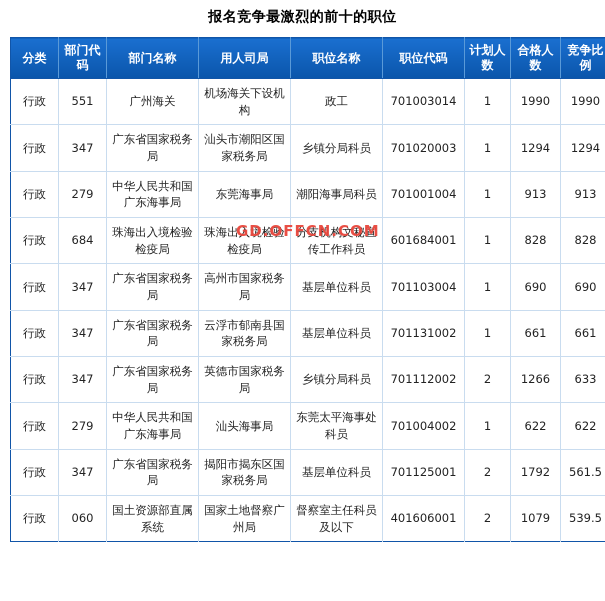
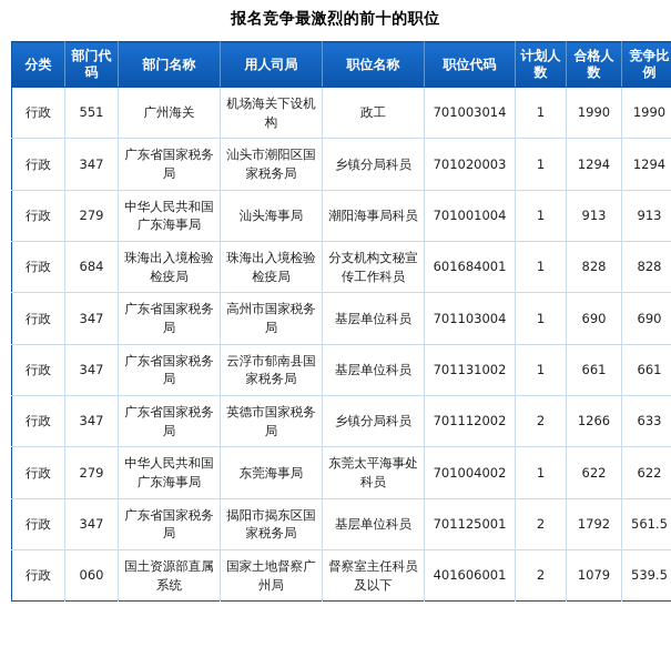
  报名竞争最激烈的前十的职位
  分类	部门代码	部门名称	用人司局	职位名称	职位代码	计划人数	合格人数	竞争比例
  行政	551	广州海关	机场海关下设机构	政工	701003014	1	1990	1990
  行政	347	广东省国家税务局	汕头市潮阳区国家税务局	乡镇分局科员	701020003	1	1294	1294
- 行政	279	中华人民共和国广东海事局	东莞海事局	潮阳海事局科员	701001004	1	913	913
+ 行政	279	中华人民共和国广东海事局	汕头海事局	潮阳海事局科员	701001004	1	913	913
  行政	684	珠海出入境检验检疫局	珠海出入境检验检疫局	分支机构文秘宣传工作科员	601684001	1	828	828
  行政	347	广东省国家税务局	高州市国家税务局	基层单位科员	701103004	1	690	690
  行政	347	广东省国家税务局	云浮市郁南县国家税务局	基层单位科员	701131002	1	661	661
  行政	347	广东省国家税务局	英德市国家税务局	乡镇分局科员	701112002	2	1266	633
- 行政	279	中华人民共和国广东海事局	汕头海事局	东莞太平海事处科员	701004002	1	622	622
+ 行政	279	中华人民共和国广东海事局	东莞海事局	东莞太平海事处科员	701004002	1	622	622
  行政	347	广东省国家税务局	揭阳市揭东区国家税务局	基层单位科员	701125001	2	1792	561.5
  行政	060	国土资源部直属系统	国家土地督察广州局	督察室主任科员及以下	401606001	2	1079	539.5
- GD.OFFCN.COM
